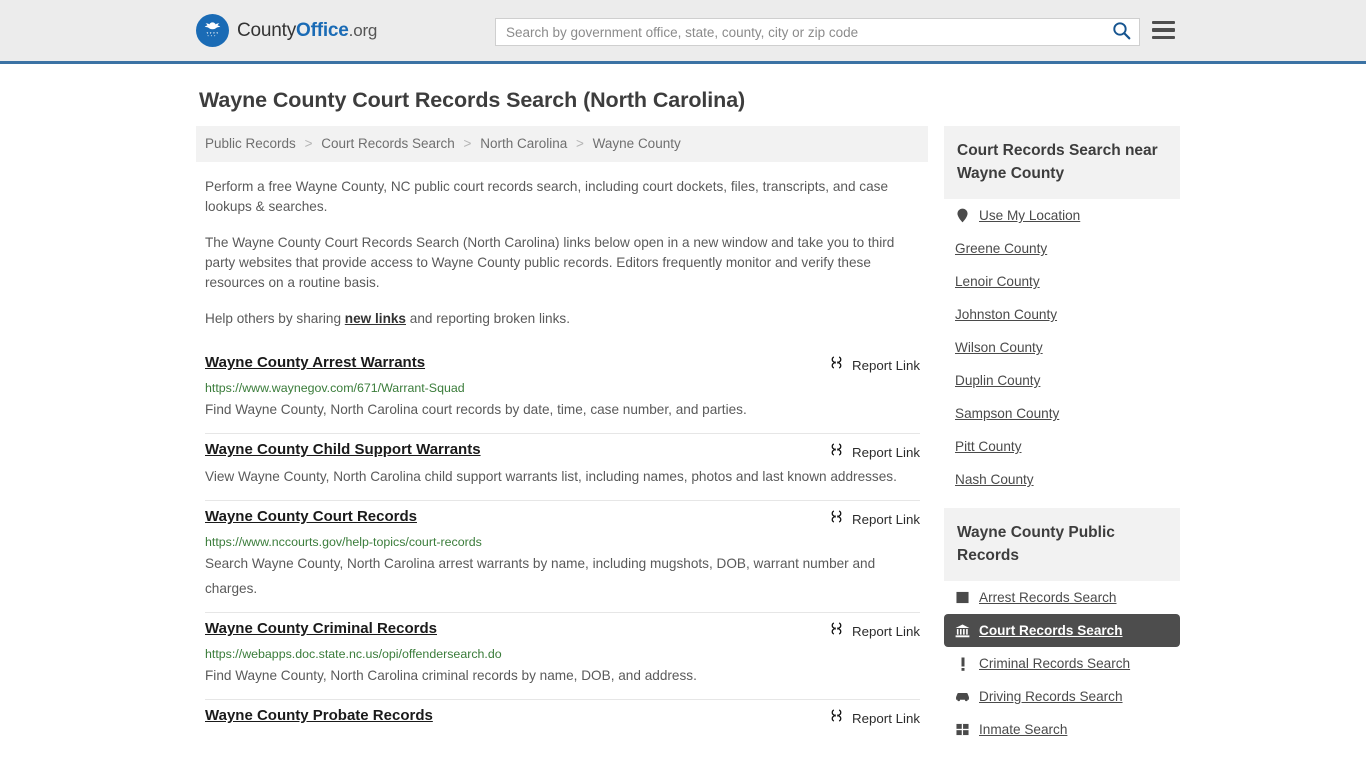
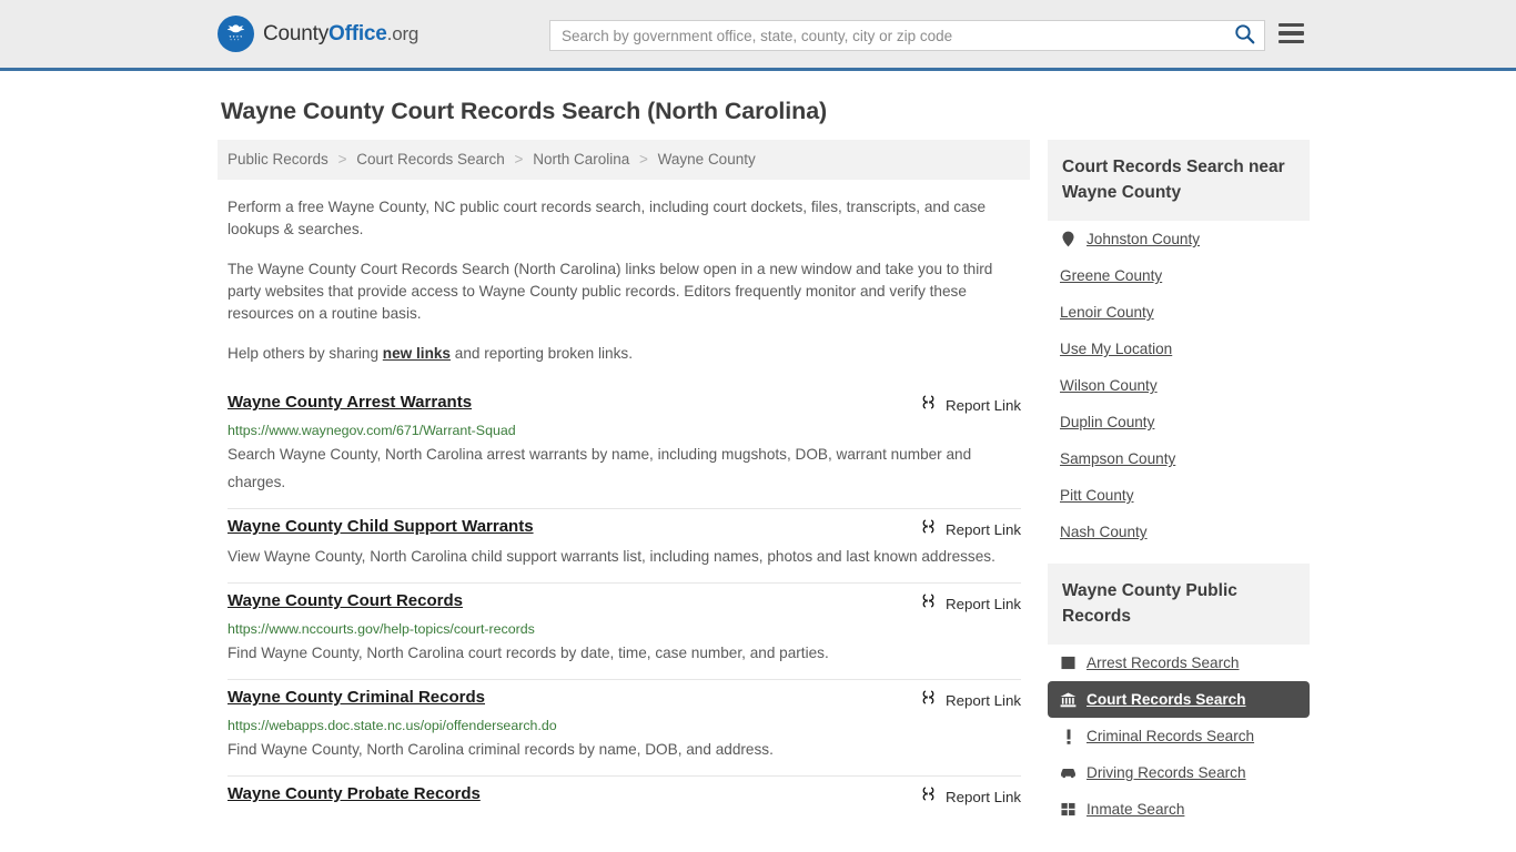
  CountyOffice.org
  Search by government office, state, county, city or zip code
  Wayne County Court Records Search (North Carolina)
  Public Records > Court Records Search > North Carolina > Wayne County
  Perform a free Wayne County, NC public court records search, including court dockets, files, transcripts, and case lookups & searches.
  The Wayne County Court Records Search (North Carolina) links below open in a new window and take you to third party websites that provide access to Wayne County public records. Editors frequently monitor and verify these resources on a routine basis.
  Help others by sharing new links and reporting broken links.
  Wayne County Arrest Warrants
  Report Link
  https://www.waynegov.com/671/Warrant-Squad
- Find Wayne County, North Carolina court records by date, time, case number, and parties.
+ Search Wayne County, North Carolina arrest warrants by name, including mugshots, DOB, warrant number and charges.
  Wayne County Child Support Warrants
  Report Link
  View Wayne County, North Carolina child support warrants list, including names, photos and last known addresses.
  Wayne County Court Records
  Report Link
  https://www.nccourts.gov/help-topics/court-records
- Search Wayne County, North Carolina arrest warrants by name, including mugshots, DOB, warrant number and charges.
+ Find Wayne County, North Carolina court records by date, time, case number, and parties.
  Wayne County Criminal Records
  Report Link
  https://webapps.doc.state.nc.us/opi/offendersearch.do
  Find Wayne County, North Carolina criminal records by name, DOB, and address.
  Wayne County Probate Records
  Report Link
  Court Records Search near Wayne County
- Use My Location
+ Johnston County
  Greene County
  Lenoir County
- Johnston County
+ Use My Location
  Wilson County
  Duplin County
  Sampson County
  Pitt County
  Nash County
  Wayne County Public Records
  Arrest Records Search
  Court Records Search
  Criminal Records Search
  Driving Records Search
  Inmate Search
